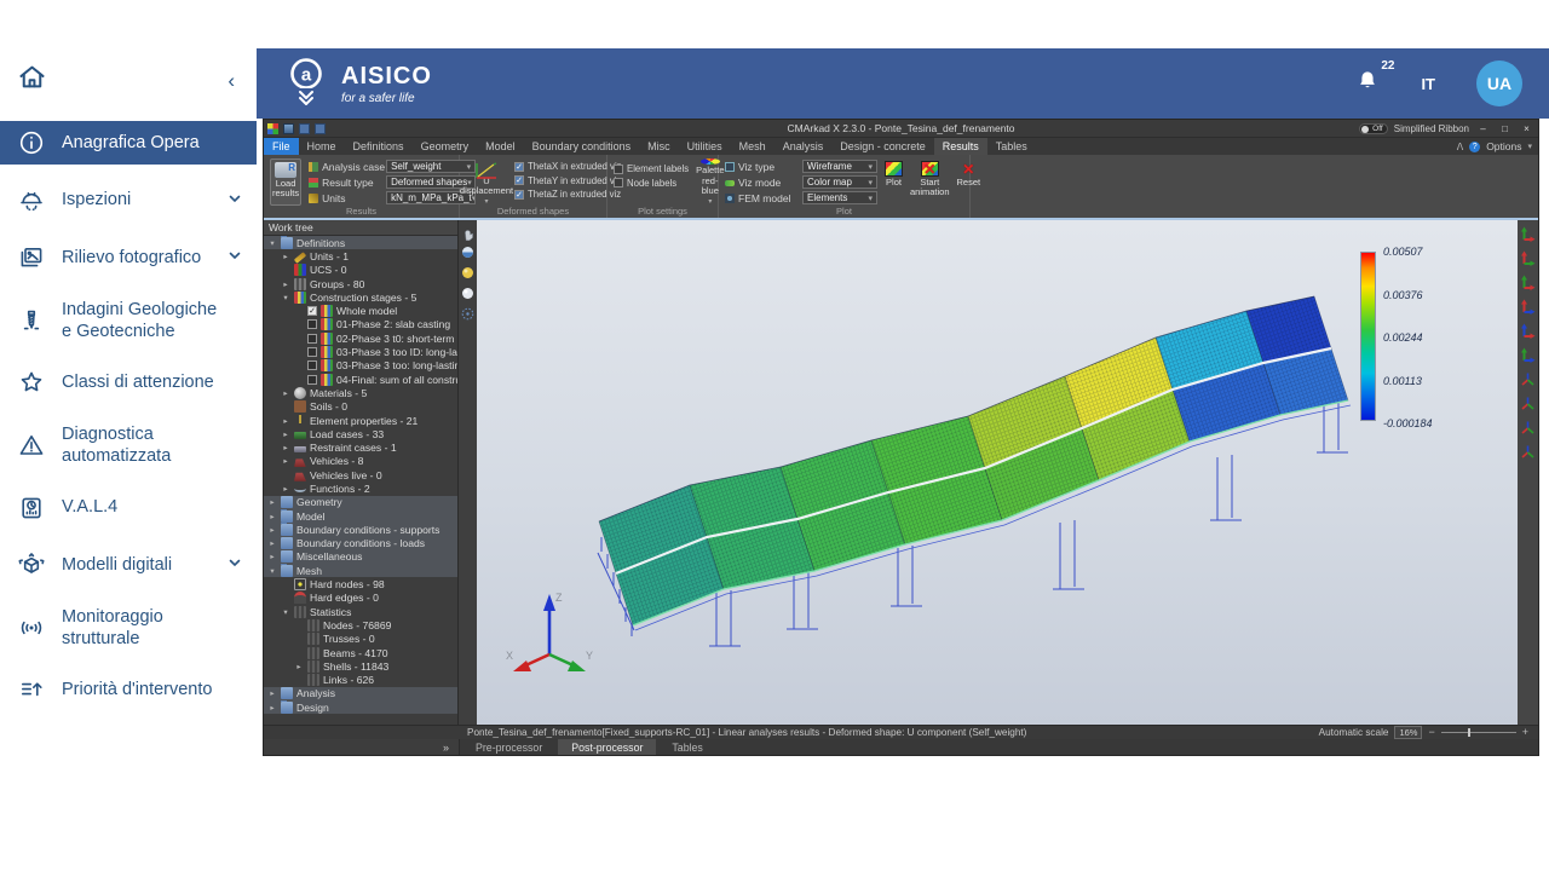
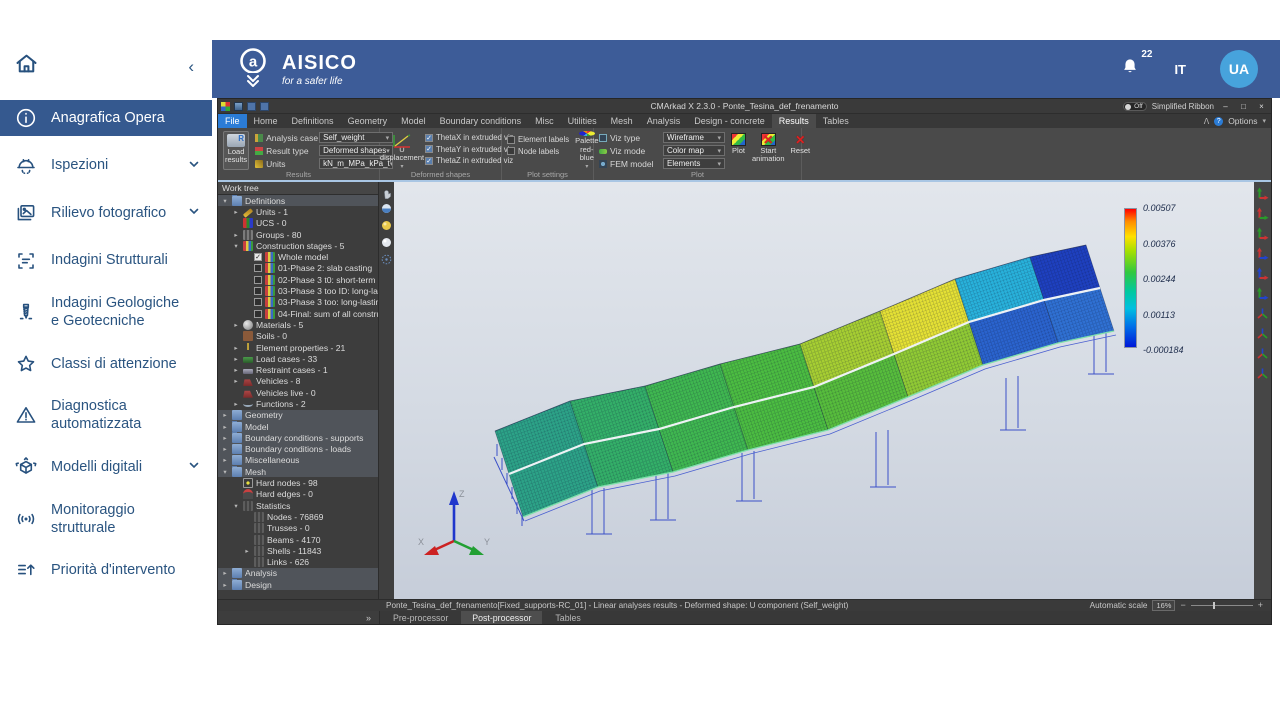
  ‹
  Anagrafica Opera
  Ispezioni
  Rilievo fotografico
+ Indagini Strutturali
  Indagini Geologiche e Geotecniche
  Classi di attenzione
  Diagnostica automatizzata
- V.A.L.4
  Modelli digitali
  Monitoraggio strutturale
  Priorità d'intervento
  a
  AISICO
  for a safer life
  22
  IT
  UA
  CMArkad X 2.3.0 - Ponte_Tesina_def_frenamento
  Simplified Ribbon
  –
  □
  ×
  File
  Home
  Definitions
  Geometry
  Model
  Boundary conditions
  Misc
  Utilities
  Mesh
  Analysis
  Design - concrete
  Results
  Tables
  ᐱ
  Options
  Load results
  Analysis case
  Self_weight
  Result type
  Deformed shapes
  Units
  kN_m_MPa_kPa_t
  Results
  U displacement
  ThetaX in extruded v
  ThetaY in extruded v
  ThetaZ in extruded viz
  Deformed shapes
  Element labels
  Node labels
  Palette red-blue
  Plot settings
  Viz type
  Wireframe
  Viz mode
  Color map
  FEM model
  Elements
  Plot
  Start animation
  Reset
  Plot
  Work tree
  Definitions
  Units - 1
  UCS - 0
  Groups - 80
  Construction stages - 5
  Whole model
  01-Phase 2: slab casting
  02-Phase 3 t0: short-term
  03-Phase 3 too: long-lastin
  Materials - 5
  Soils - 0
  Element properties - 21
  Load cases - 33
  Restraint cases - 1
  Vehicles - 8
  Vehicles live - 0
  Functions - 2
  Geometry
  Model
  Boundary conditions - supports
  Boundary conditions - loads
  Miscellaneous
  Mesh
  Hard nodes - 98
  Hard edges - 0
  Statistics
  Nodes - 76869
  Trusses - 0
  Beams - 4170
  Shells - 11843
  Links - 626
  Analysis
  Design
  X
  Y
  Z
  0.00507
  0.00376
  0.00244
  0.00113
  -0.000184
  Ponte_Tesina_def_frenamento[Fixed_supports-RC_01] - Linear analyses results - Deformed shape: U component (Self_weight)
  Automatic scale
  16%
  −
  +
  »
  Pre-processor
  Post-processor
  Tables
